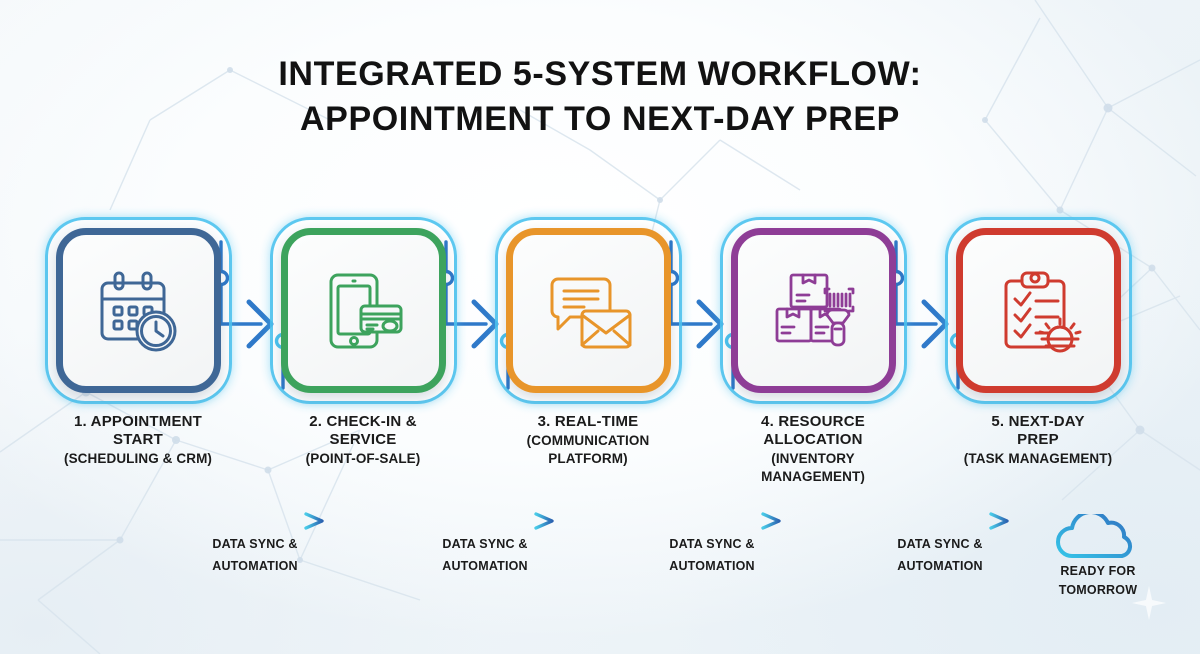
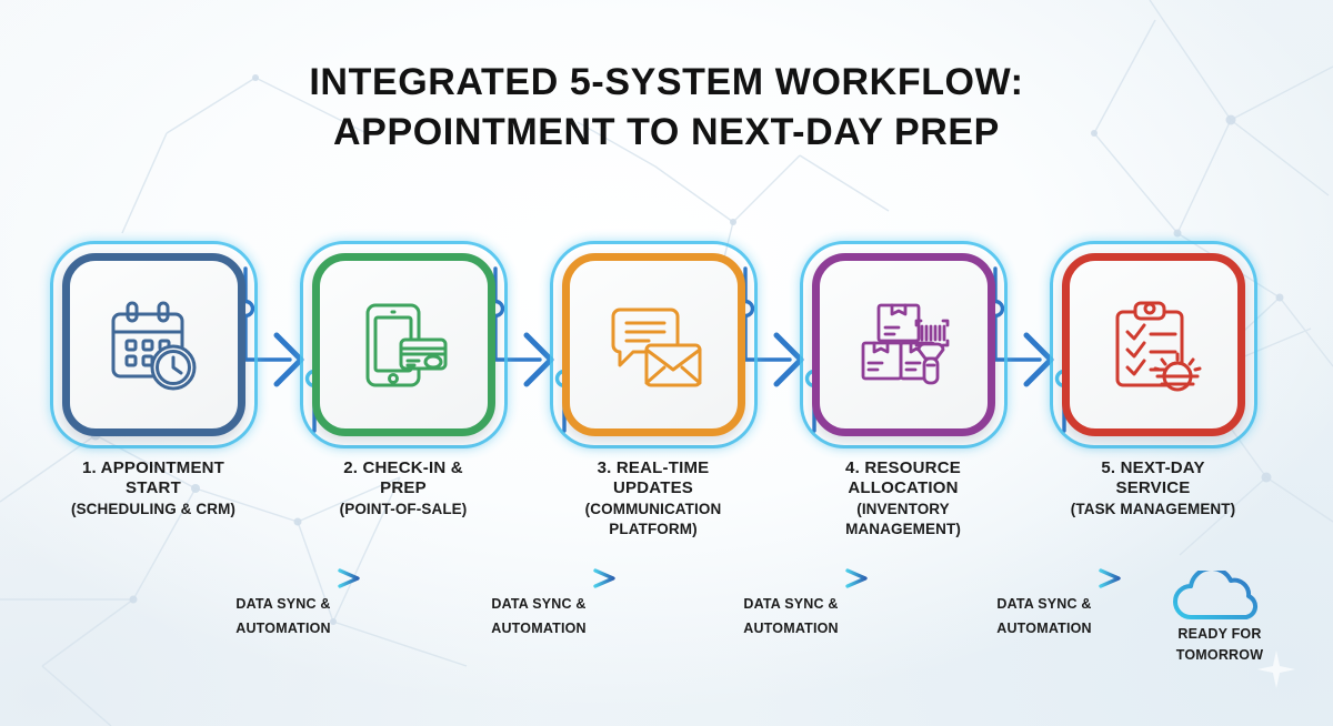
  INTEGRATED 5-SYSTEM WORKFLOW:
  APPOINTMENT TO NEXT-DAY PREP
  1. APPOINTMENT
  START
  (SCHEDULING & CRM)
  2. CHECK-IN &
- SERVICE
+ PREP
  (POINT-OF-SALE)
  3. REAL-TIME
+ UPDATES
  (COMMUNICATION
  PLATFORM)
  4. RESOURCE
  ALLOCATION
  (INVENTORY
  MANAGEMENT)
  5. NEXT-DAY
- PREP
+ SERVICE
  (TASK MANAGEMENT)
  DATA SYNC &
  AUTOMATION
  DATA SYNC &
  AUTOMATION
  DATA SYNC &
  AUTOMATION
  DATA SYNC &
  AUTOMATION
  READY FOR
  TOMORROW
